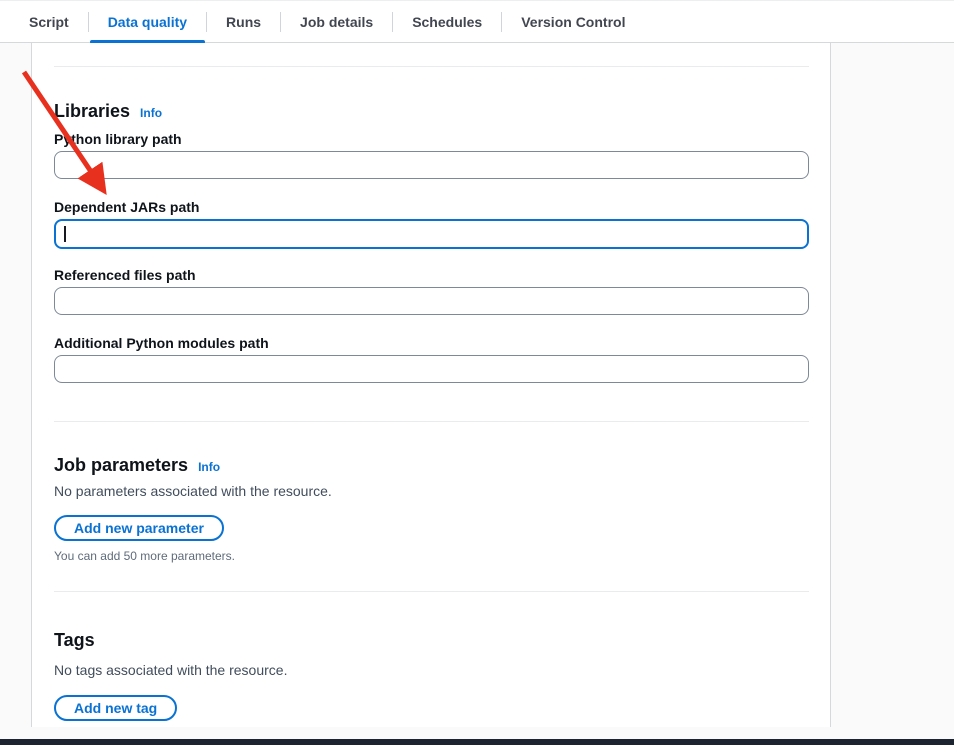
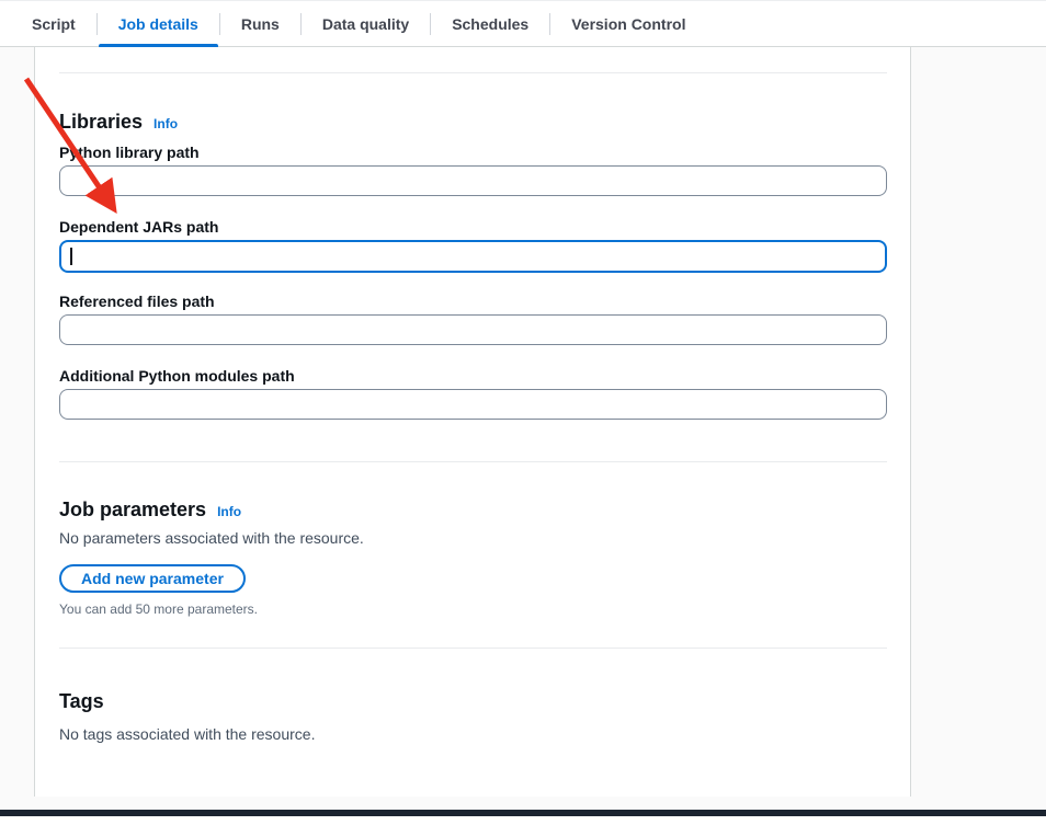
  Script
- Data quality
+ Job details
  Runs
- Job details
+ Data quality
  Schedules
  Version Control
  Libraries
  Info
  Pthon library path
  Dependent JARs path
  Referenced files path
  Additional Python modules path
  Job parameters
  Info
  No parameters associated with the resource.
  Add new parameter
  You can add 50 more parameters.
  Tags
  No tags associated with the resource.
- Add new tag
